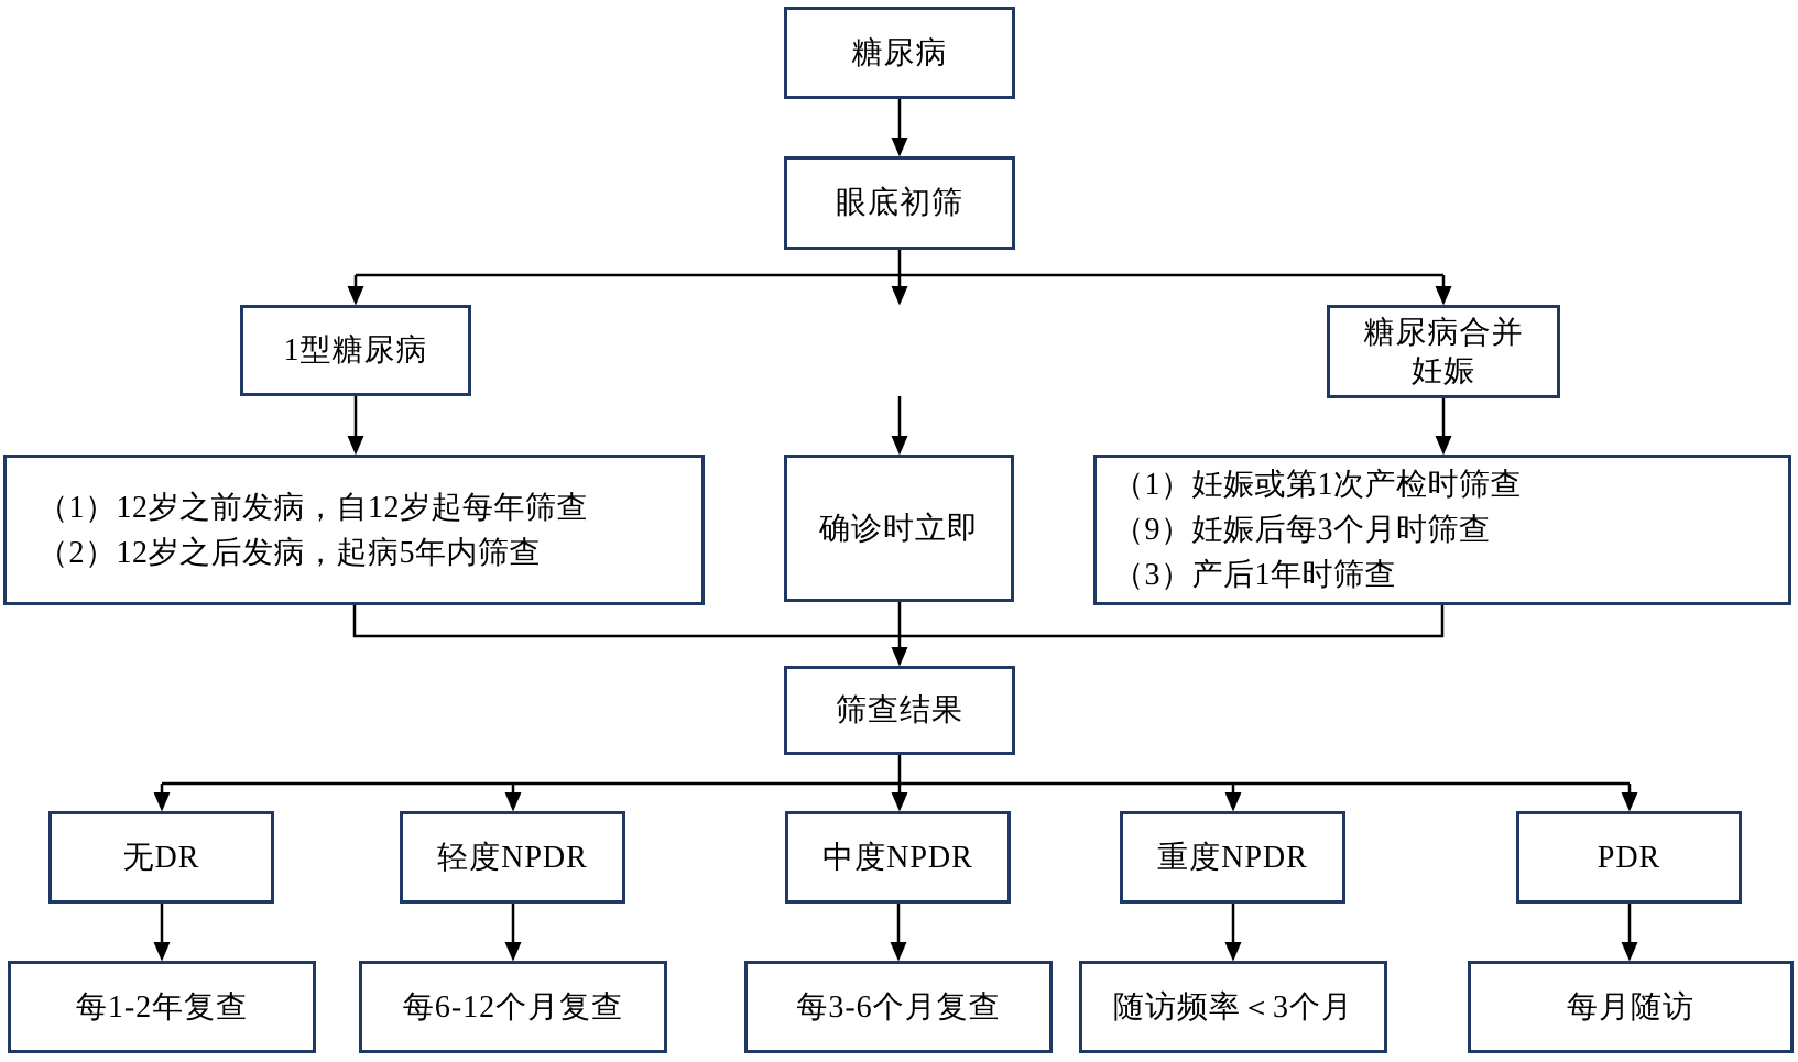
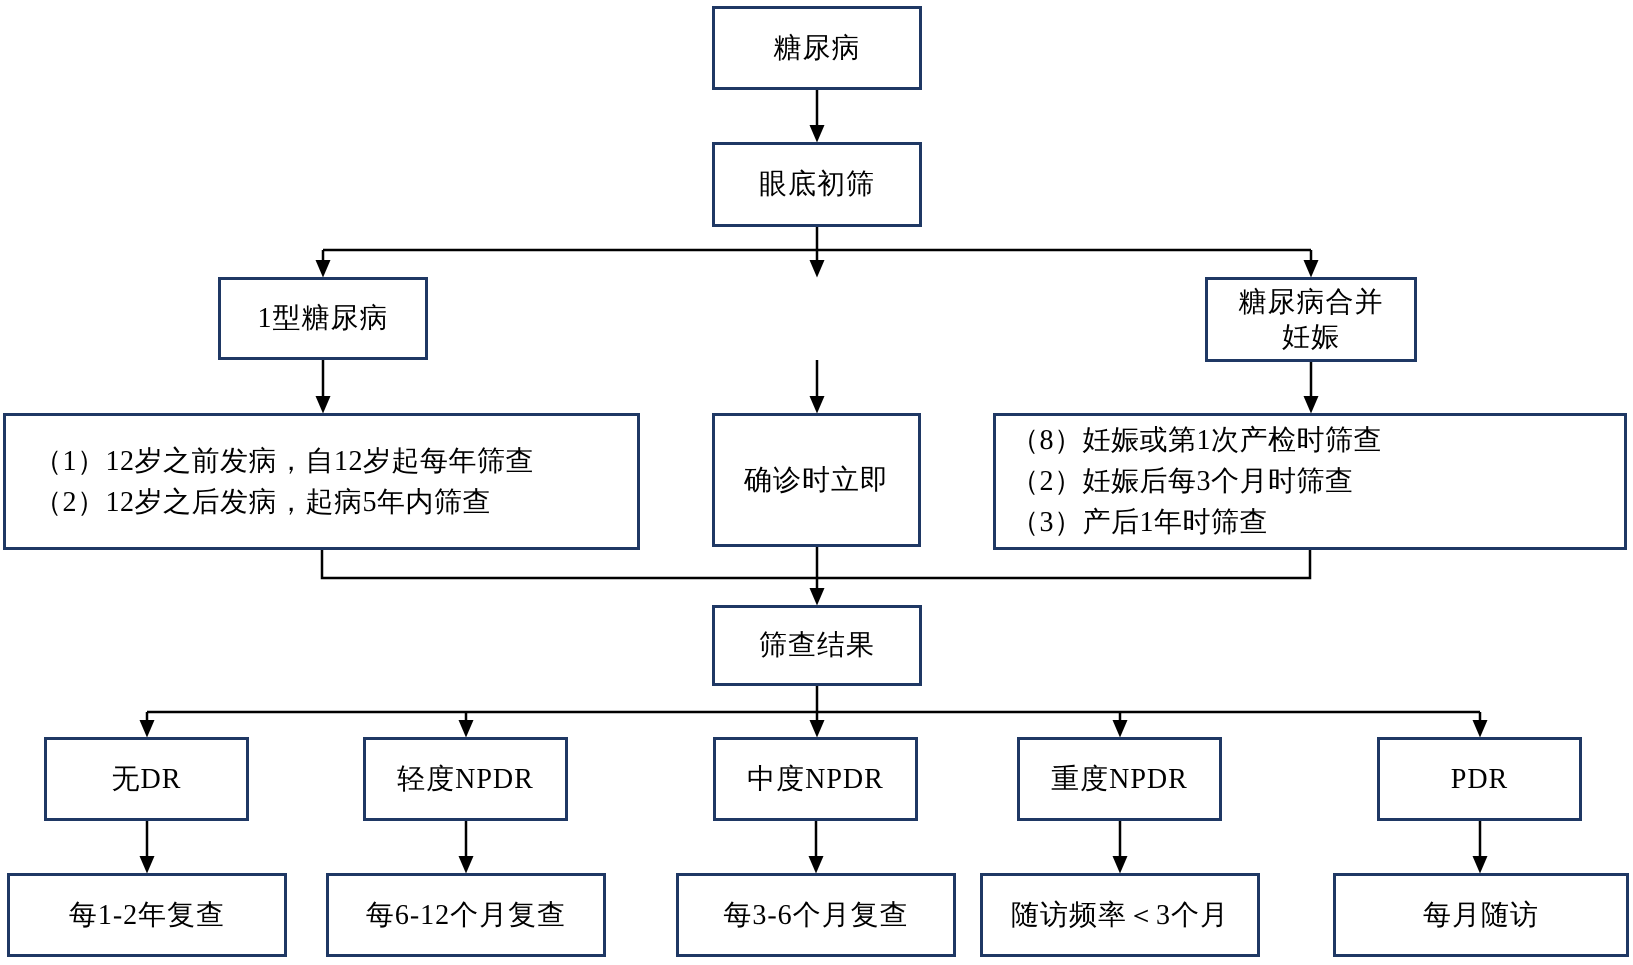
  糖尿病
  眼底初筛
  1型糖尿病
  糖尿病合并
  妊娠
  （1）12岁之前发病，自12岁起每年筛查
  （2）12岁之后发病，起病5年内筛查
  确诊时立即
- （1）妊娠或第1次产检时筛查
+ （8）妊娠或第1次产检时筛查
- （9）妊娠后每3个月时筛查
+ （2）妊娠后每3个月时筛查
  （3）产后1年时筛查
  筛查结果
  无DR
  轻度NPDR
  中度NPDR
  重度NPDR
  PDR
  每1-2年复查
  每6-12个月复查
  每3-6个月复查
  随访频率＜3个月
  每月随访
